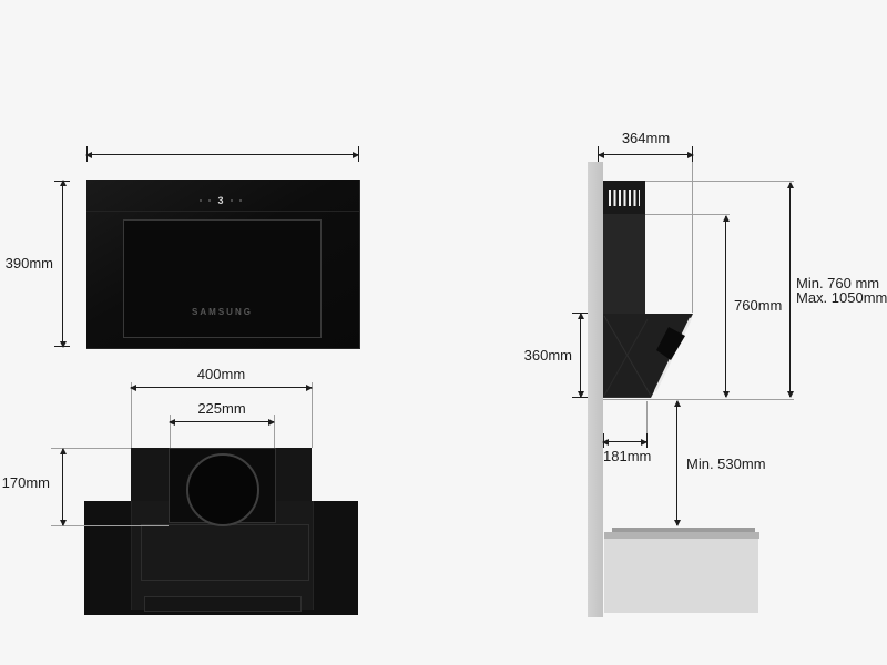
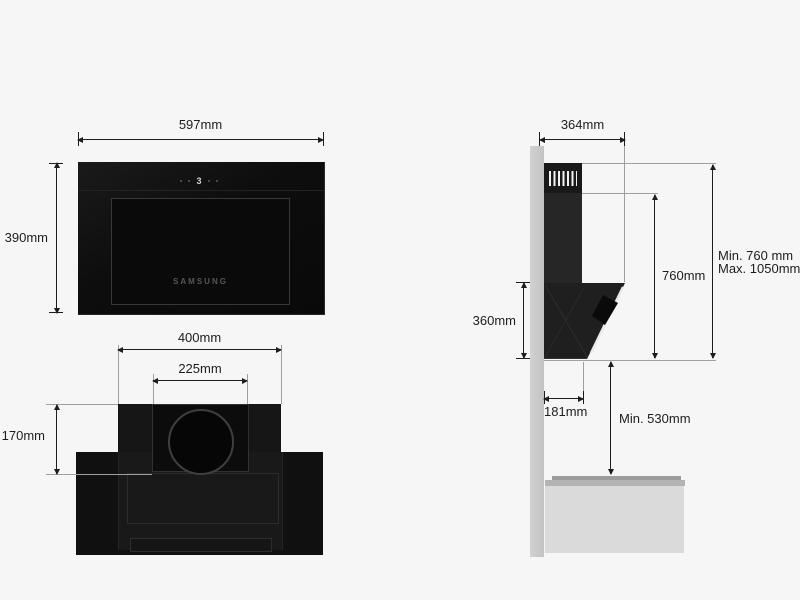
  3
  SAMSUNG
+ 597mm
  390mm
  400mm
  225mm
  170mm
  364mm
  760mm
  Min. 760 mm
  Max. 1050mm
  360mm
  181mm
  Min. 530mm
